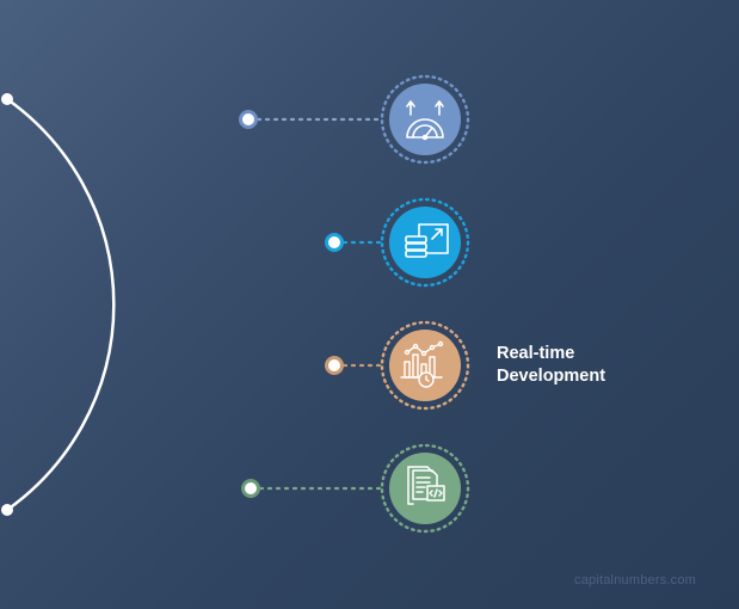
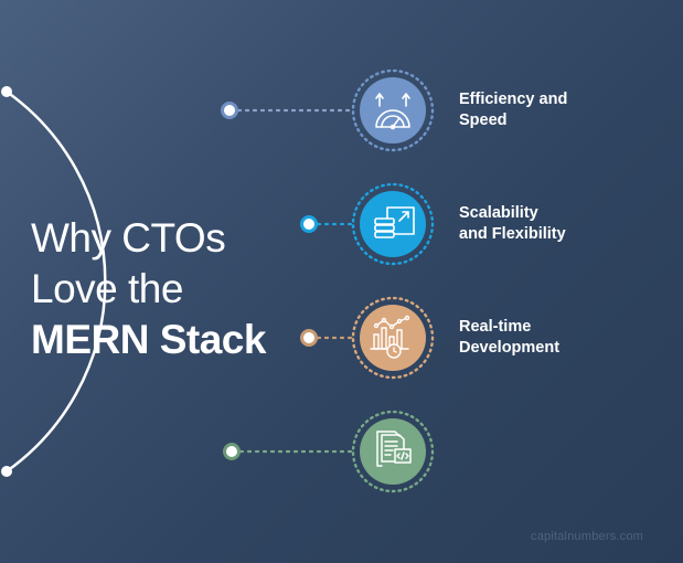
+ Why CTOs
+ Love the
+ MERN Stack
+ Efficiency and
+ Speed
+ Scalability
+ and Flexibility
  Real-time
  Development
  capitalnumbers.com
